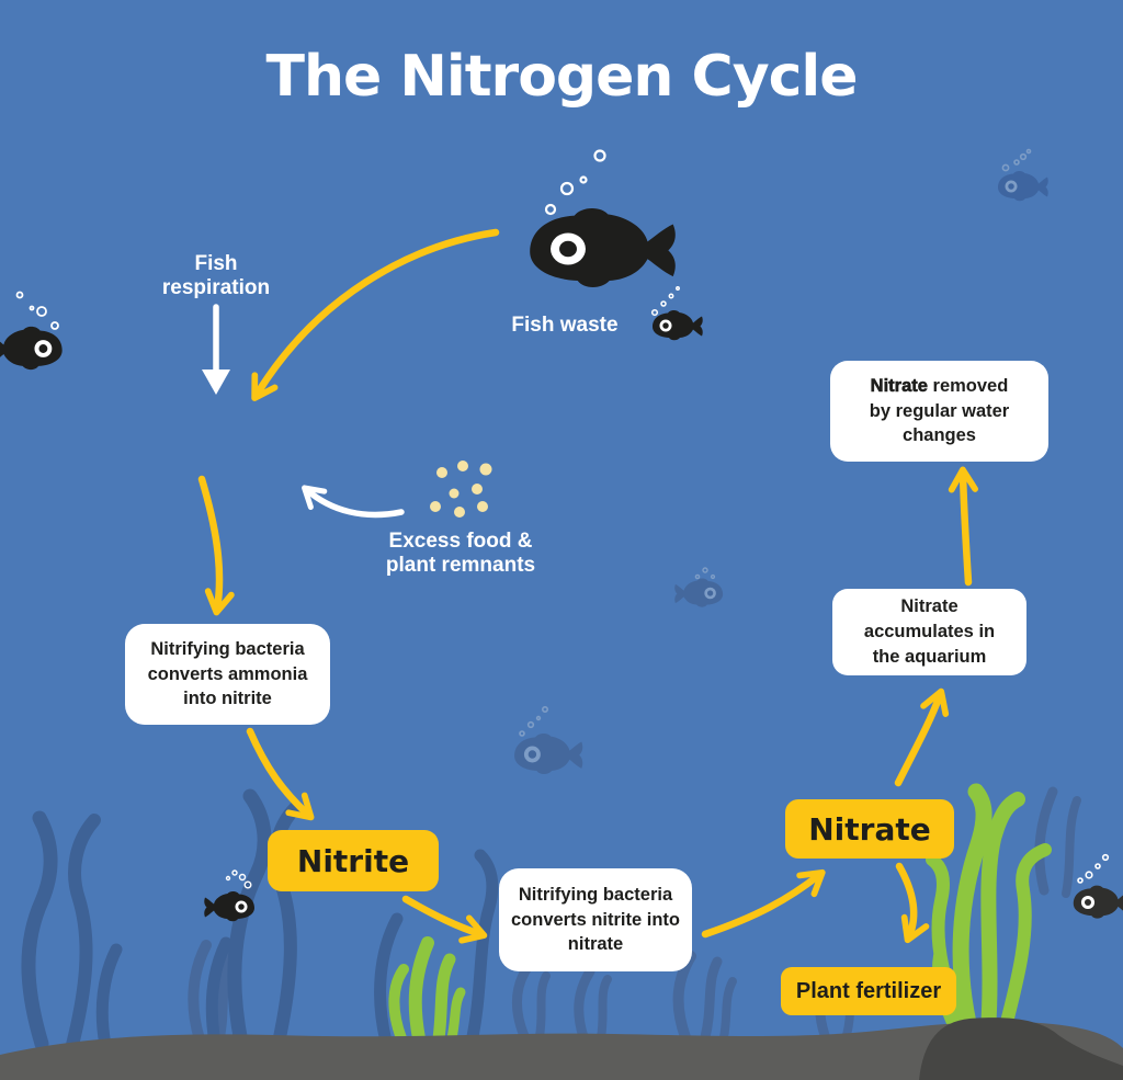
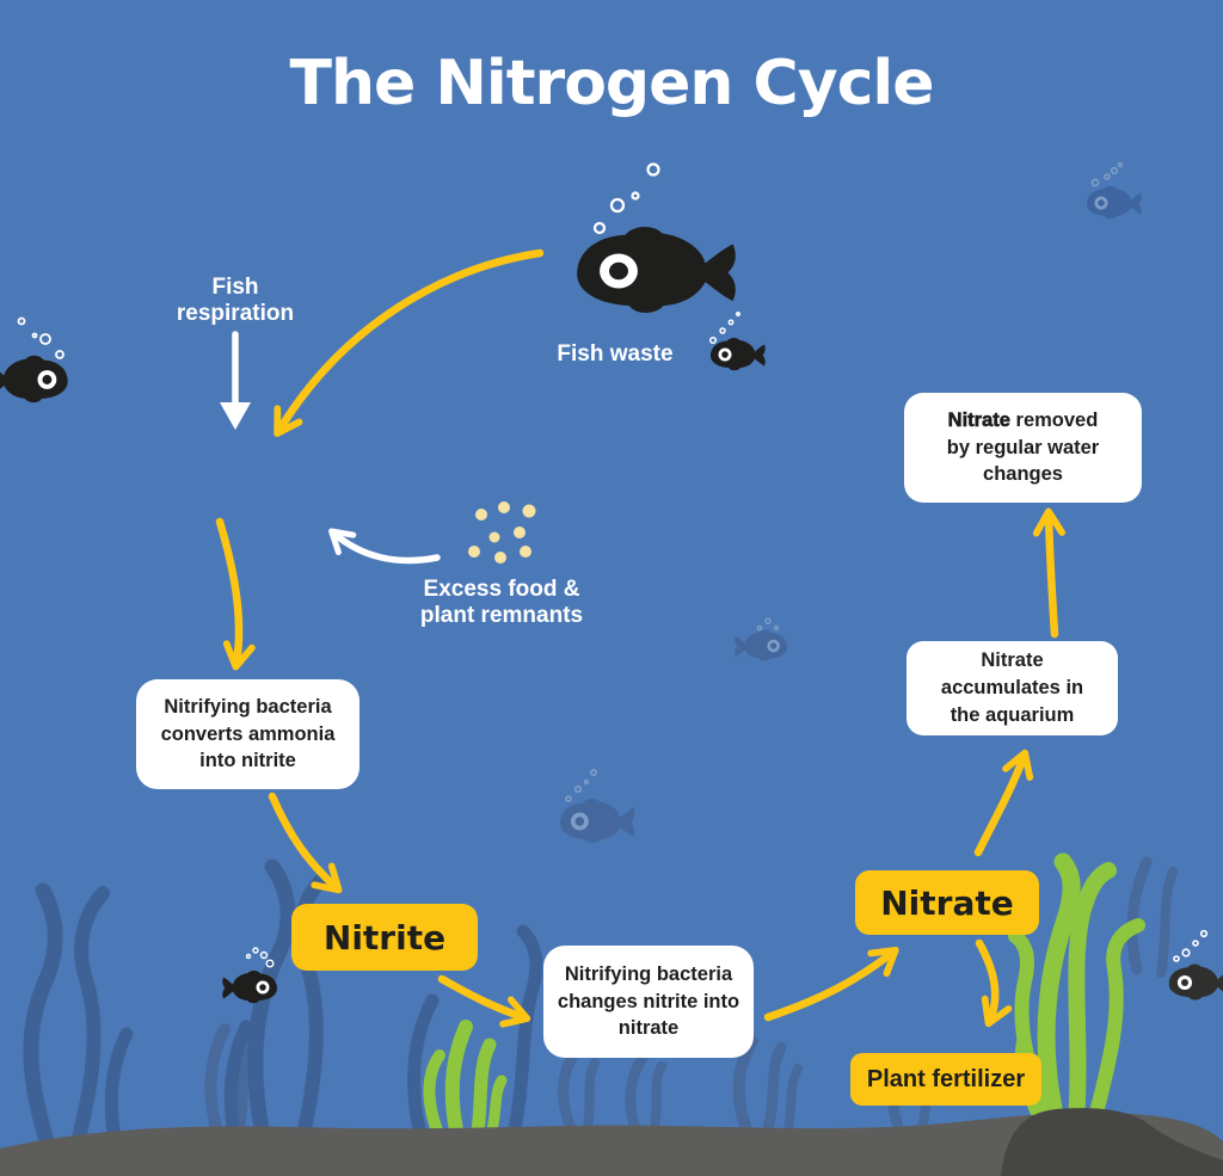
  The Nitrogen Cycle
  Fish respiration
  Fish waste
  Excess food & plant remnants
  Nitrifying bacteria converts ammonia into nitrite
  Nitrite
- Nitrifying bacteria converts nitrite into nitrate
+ Nitrifying bacteria changes nitrite into nitrate
  Nitrate
  Nitrate accumulates in the aquarium
  Nitrate removed by regular water changes
  Plant fertilizer
